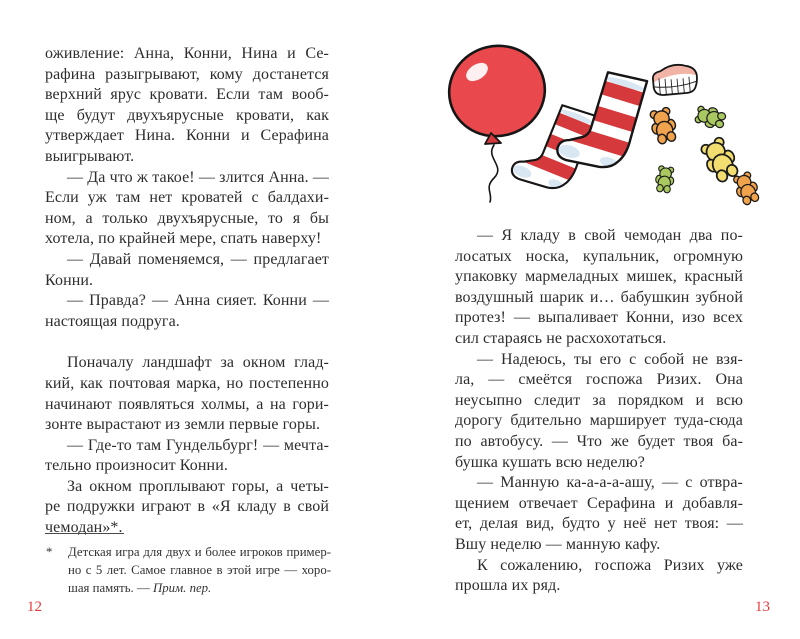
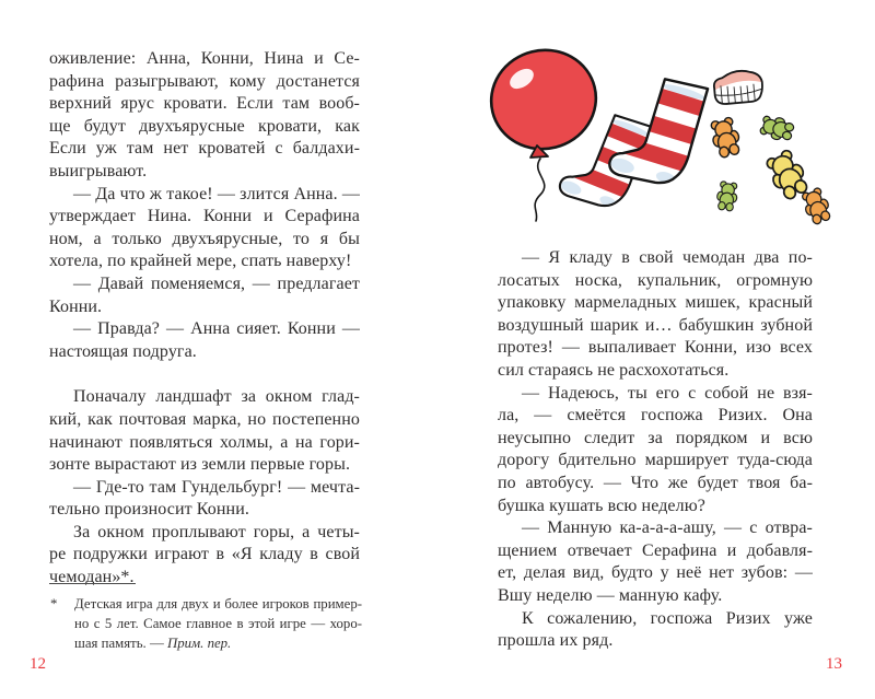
  оживление: Анна, Конни, Нина и Се-
  рафина разыгрывают, кому достанется
  верхний ярус кровати. Если там вооб-
  ще будут двухъярусные кровати, как
- утверждает Нина. Конни и Серафина
+ Если уж там нет кроватей с балдахи-
  выигрывают.
  — Да что ж такое! — злится Анна. —
- Если уж там нет кроватей с балдахи-
+ утверждает Нина. Конни и Серафина
  ном, а только двухъярусные, то я бы
  хотела, по крайней мере, спать наверху!
  — Давай поменяемся, — предлагает
  Конни.
  — Правда? — Анна сияет. Конни —
  настоящая подруга.
  Поначалу ландшафт за окном глад-
  кий, как почтовая марка, но постепенно
  начинают появляться холмы, а на гори-
  зонте вырастают из земли первые горы.
  — Где-то там Гундельбург! — мечта-
  тельно произносит Конни.
  За окном проплывают горы, а четы-
  ре подружки играют в «Я кладу в свой
  чемодан»*.
  *
  Детская игра для двух и более игроков пример-
  но с 5 лет. Самое главное в этой игре — хоро-
  шая память. — Прим. пер.
  12
  — Я кладу в свой чемодан два по-
  лосатых носка, купальник, огромную
  упаковку мармеладных мишек, красный
  воздушный шарик и… бабушкин зубной
  протез! — выпаливает Конни, изо всех
  сил стараясь не расхохотаться.
  — Надеюсь, ты его с собой не взя-
  ла, — смеётся госпожа Ризих. Она
  неусыпно следит за порядком и всю
  дорогу бдительно марширует туда-сюда
  по автобусу. — Что же будет твоя ба-
  бушка кушать всю неделю?
  — Манную ка-а-а-а-ашу, — с отвра-
  щением отвечает Серафина и добавля-
- ет, делая вид, будто у неё нет твоя: —
+ ет, делая вид, будто у неё нет зубов: —
  Вшу неделю — манную кафу.
  К сожалению, госпожа Ризих уже
  прошла их ряд.
  13
